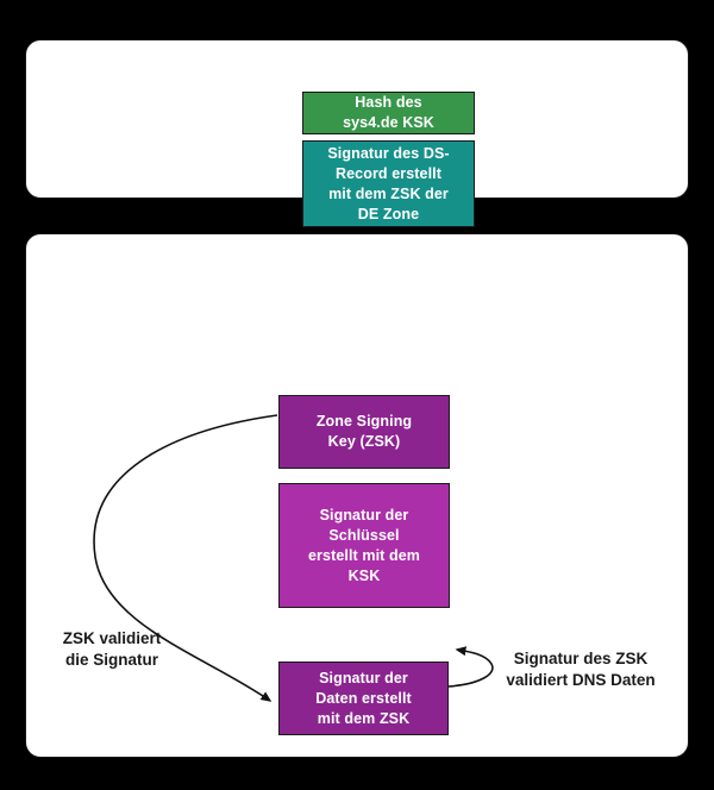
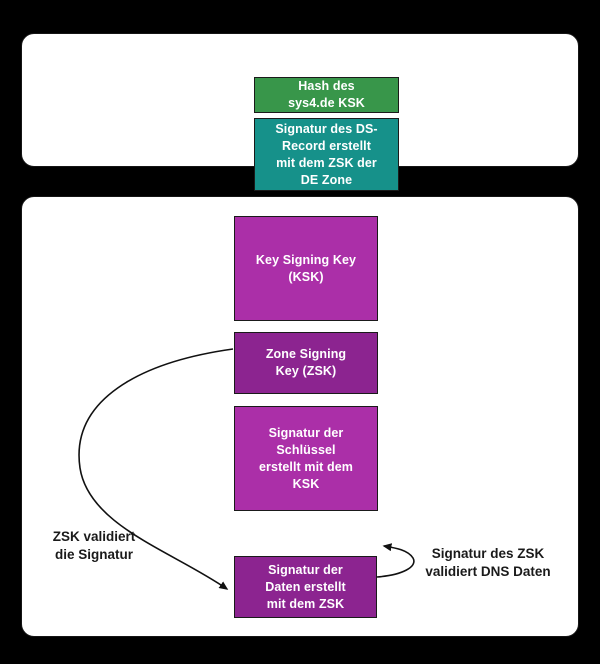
  Hash des
  sys4.de KSK
  Signatur des DS-
  Record erstellt
  mit dem ZSK der
  DE Zone
+ Key Signing Key
+ (KSK)
  Zone Signing
  Key (ZSK)
  Signatur der
  Schlüssel
  erstellt mit dem
  KSK
  Signatur der
  Daten erstellt
  mit dem ZSK
  ZSK validiert
  die Signatur
  Signatur des ZSK
  validiert DNS Daten
